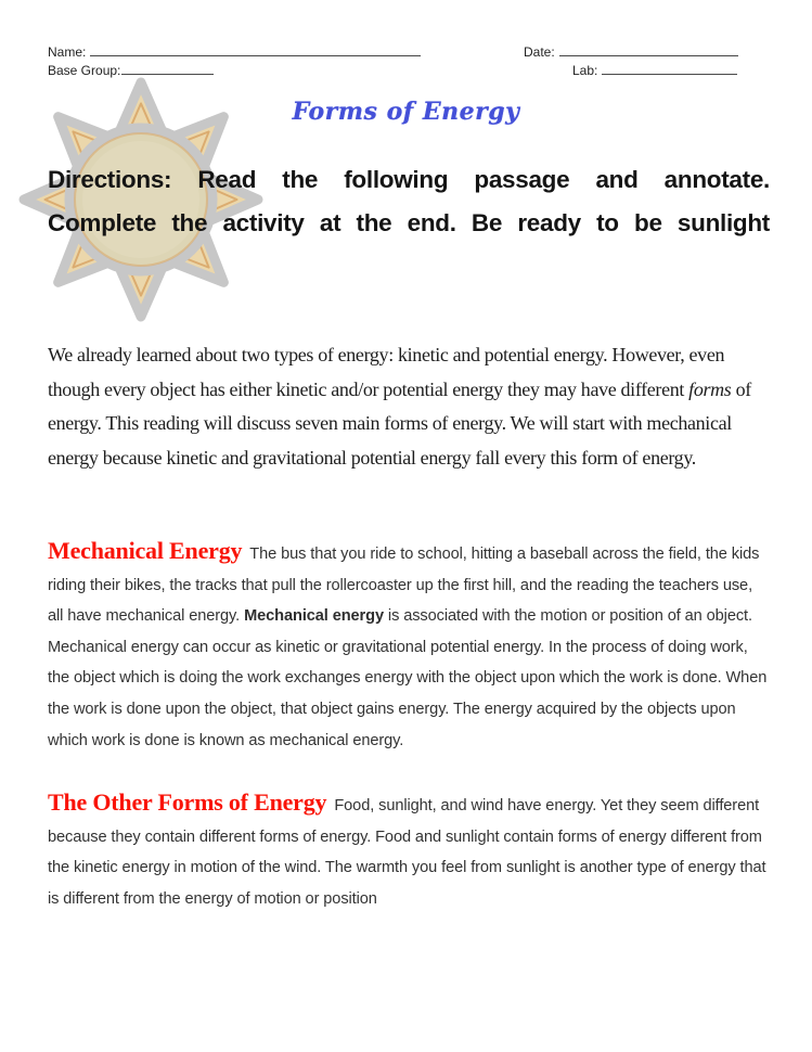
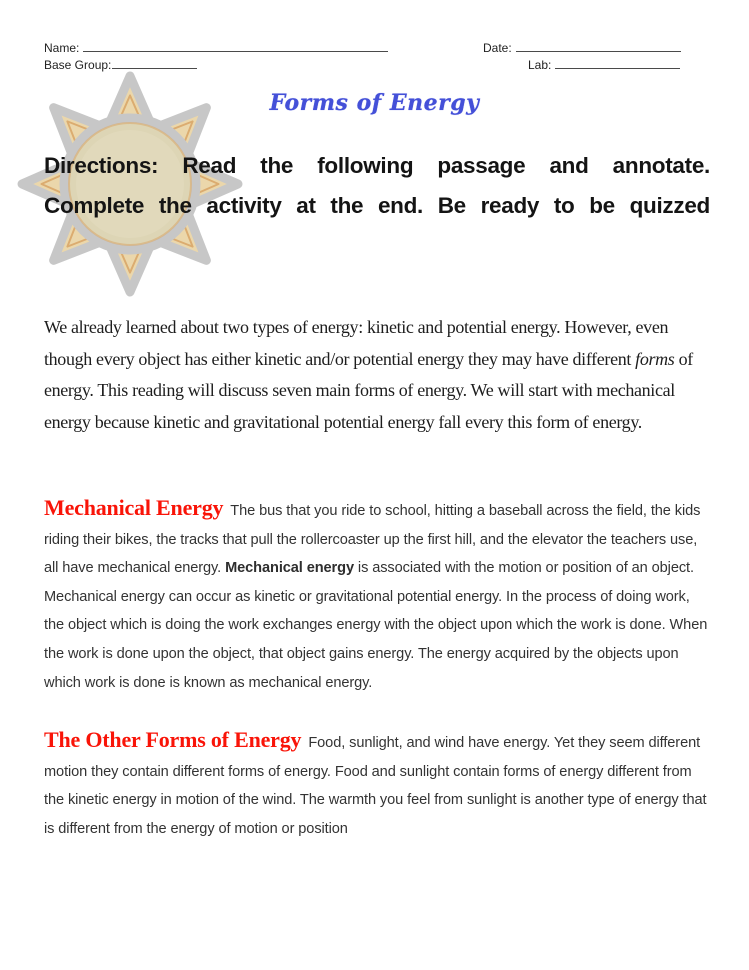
  Name:
  Base Group:
  Date:
  Lab:
  Forms of Energy
  Directions: Read the following passage and annotate.
- Complete the activity at the end. Be ready to be sunlight
+ Complete the activity at the end. Be ready to be quizzed
  We already learned about two types of energy: kinetic and potential energy. However, even though every object has either kinetic and/or potential energy they may have different forms of energy. This reading will discuss seven main forms of energy. We will start with mechanical energy because kinetic and gravitational potential energy fall every this form of energy.
- Mechanical Energy The bus that you ride to school, hitting a baseball across the field, the kids riding their bikes, the tracks that pull the rollercoaster up the first hill, and the reading the teachers use, all have mechanical energy. Mechanical energy is associated with the motion or position of an object. Mechanical energy can occur as kinetic or gravitational potential energy. In the process of doing work, the object which is doing the work exchanges energy with the object upon which the work is done. When the work is done upon the object, that object gains energy. The energy acquired by the objects upon which work is done is known as mechanical energy.
+ Mechanical Energy The bus that you ride to school, hitting a baseball across the field, the kids riding their bikes, the tracks that pull the rollercoaster up the first hill, and the elevator the teachers use, all have mechanical energy. Mechanical energy is associated with the motion or position of an object. Mechanical energy can occur as kinetic or gravitational potential energy. In the process of doing work, the object which is doing the work exchanges energy with the object upon which the work is done. When the work is done upon the object, that object gains energy. The energy acquired by the objects upon which work is done is known as mechanical energy.
- The Other Forms of Energy Food, sunlight, and wind have energy. Yet they seem different because they contain different forms of energy. Food and sunlight contain forms of energy different from the kinetic energy in motion of the wind. The warmth you feel from sunlight is another type of energy that is different from the energy of motion or position
+ The Other Forms of Energy Food, sunlight, and wind have energy. Yet they seem different motion they contain different forms of energy. Food and sunlight contain forms of energy different from the kinetic energy in motion of the wind. The warmth you feel from sunlight is another type of energy that is different from the energy of motion or position
